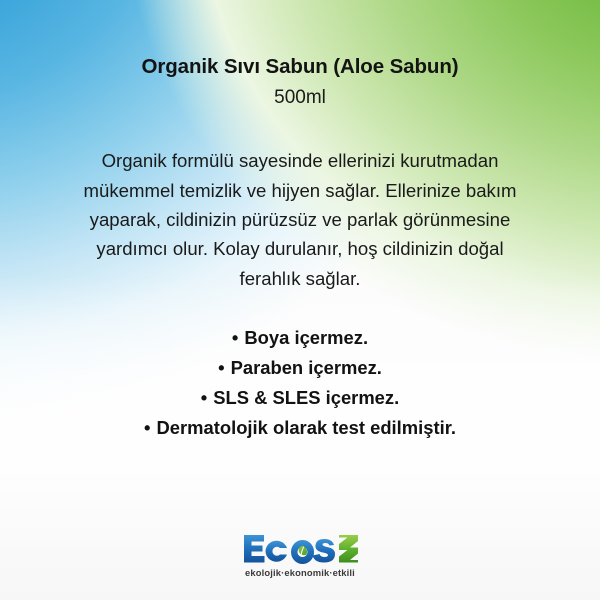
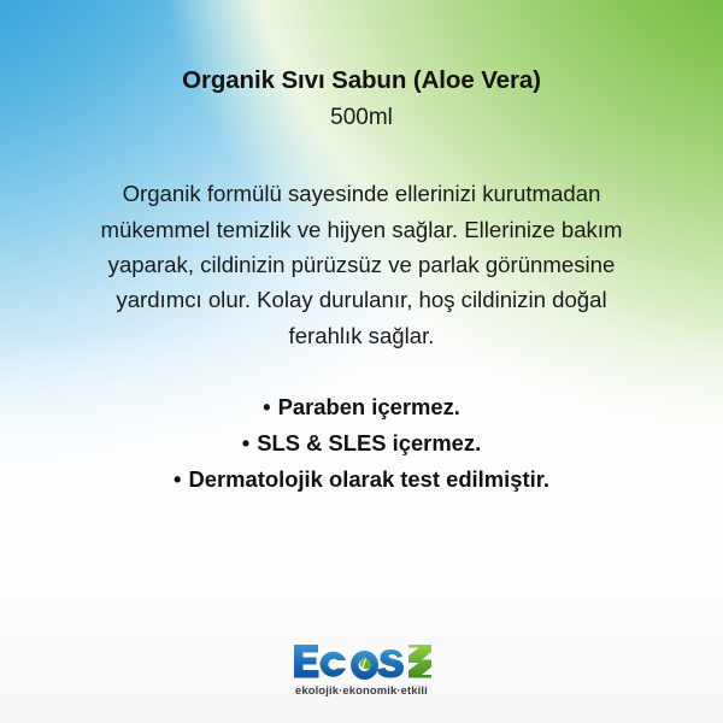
- Organik Sıvı Sabun (Aloe Sabun)
+ Organik Sıvı Sabun (Aloe Vera)
  500ml
  Organik formülü sayesinde ellerinizi kurutmadan mükemmel temizlik ve hijyen sağlar. Ellerinize bakım yaparak, cildinizin pürüzsüz ve parlak görünmesine yardımcı olur. Kolay durulanır, hoş cildinizin doğal ferahlık sağlar.
- • Boya içermez.
  • Paraben içermez.
  • SLS & SLES içermez.
  • Dermatolojik olarak test edilmiştir.
  ekolojik·ekonomik·etkili
